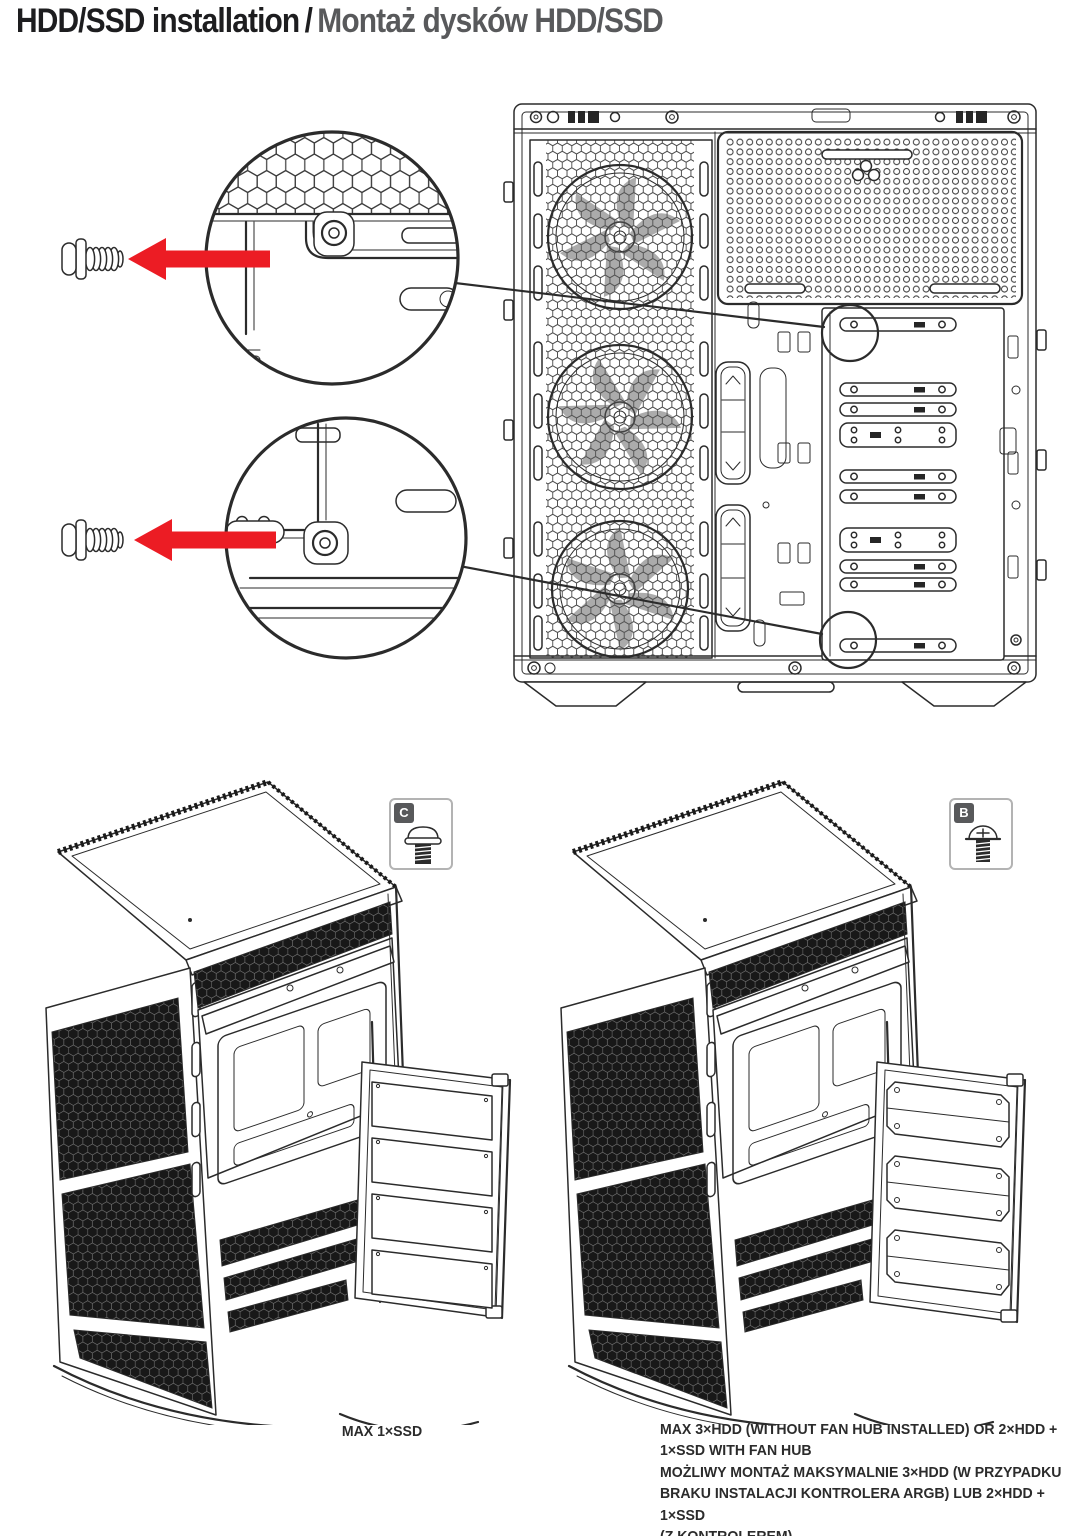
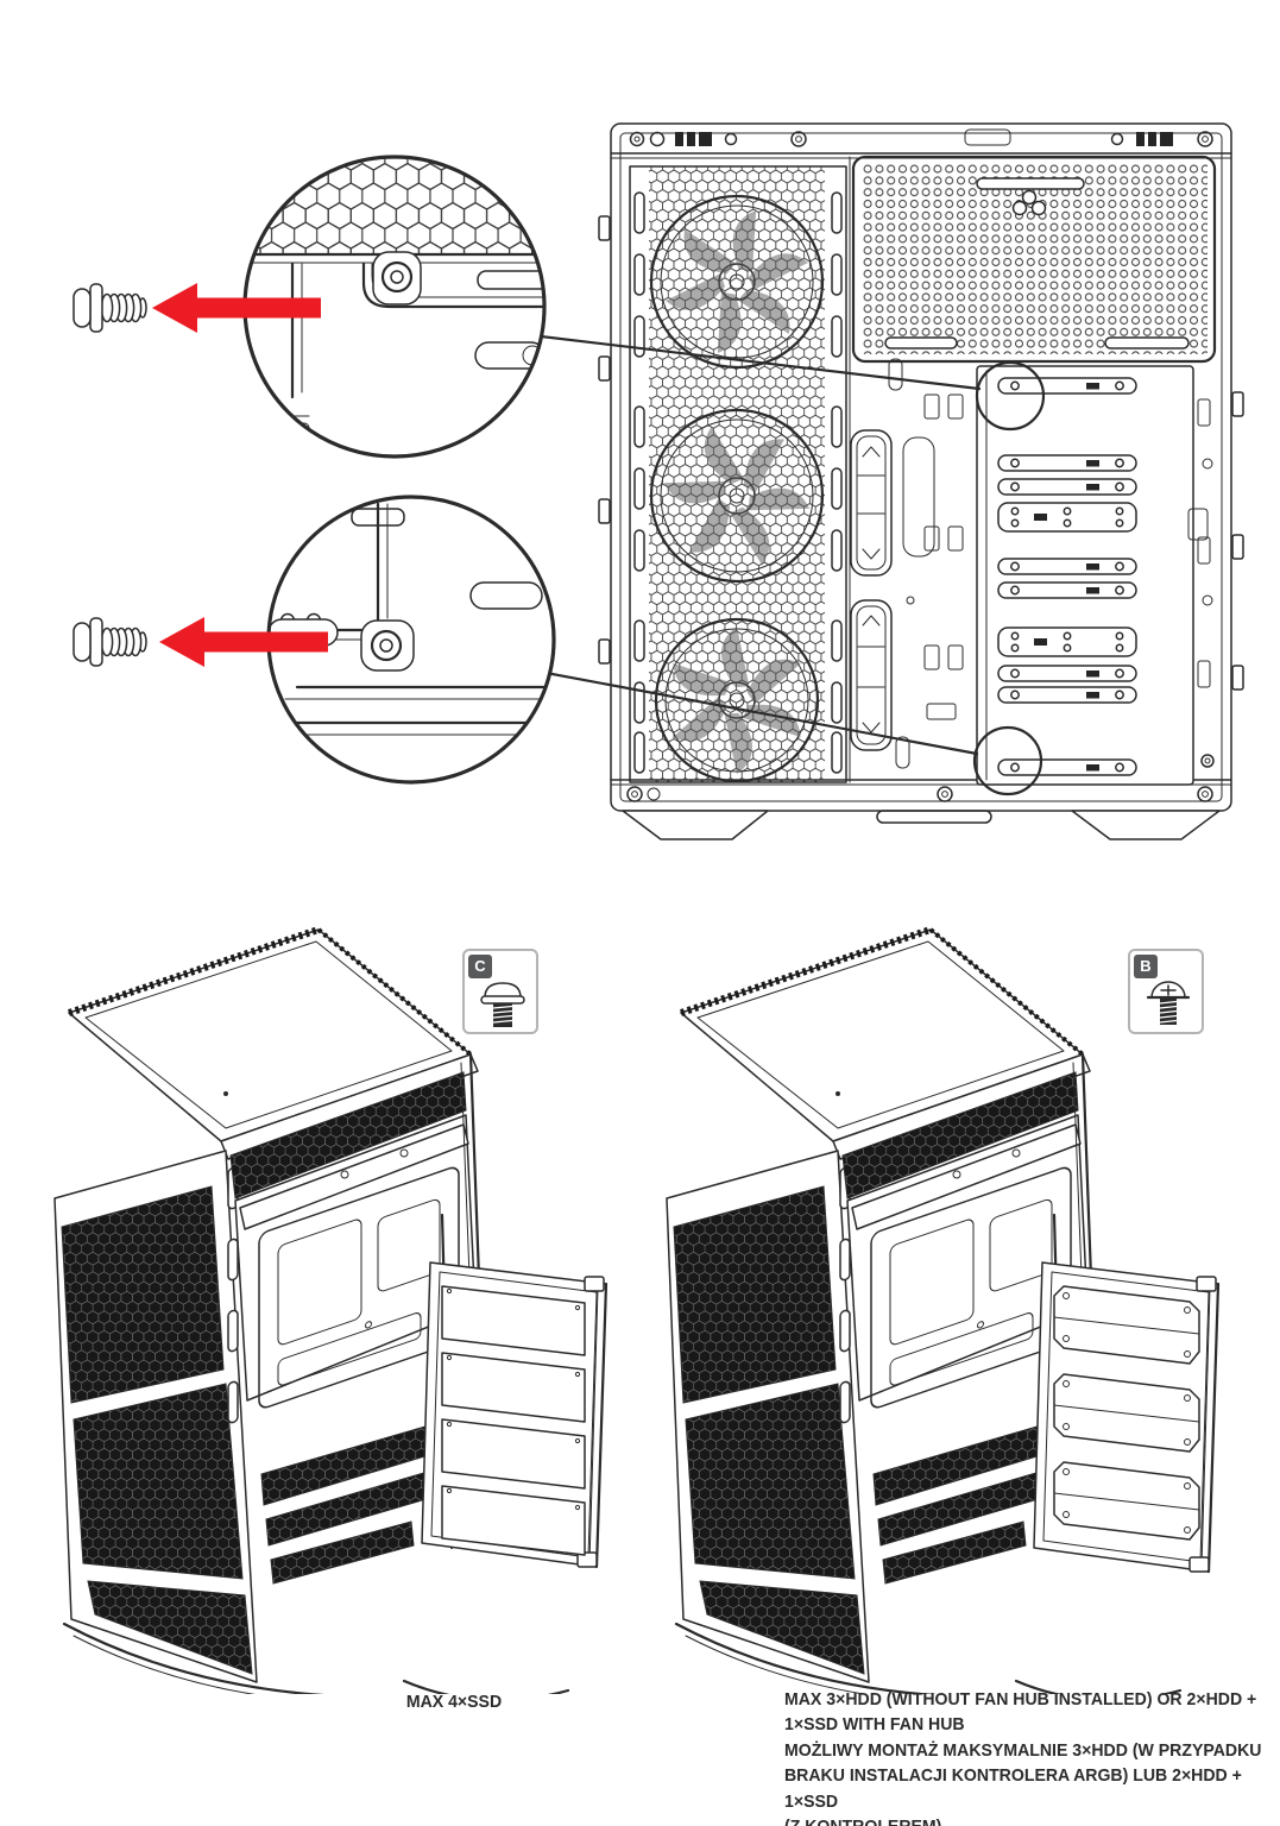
- HDD/SSD installation / Montaż dysków HDD/SSD
  C
  B
- MAX 1×SSD
+ MAX 4×SSD
  MAX 3×HDD (WITHOUT FAN HUB INSTALLED) OR 2×HDD +
  1×SSD WITH FAN HUB
  MOŻLIWY MONTAŻ MAKSYMALNIE 3×HDD (W PRZYPADKU
  BRAKU INSTALACJI KONTROLERA ARGB) LUB 2×HDD + 1×SSD
